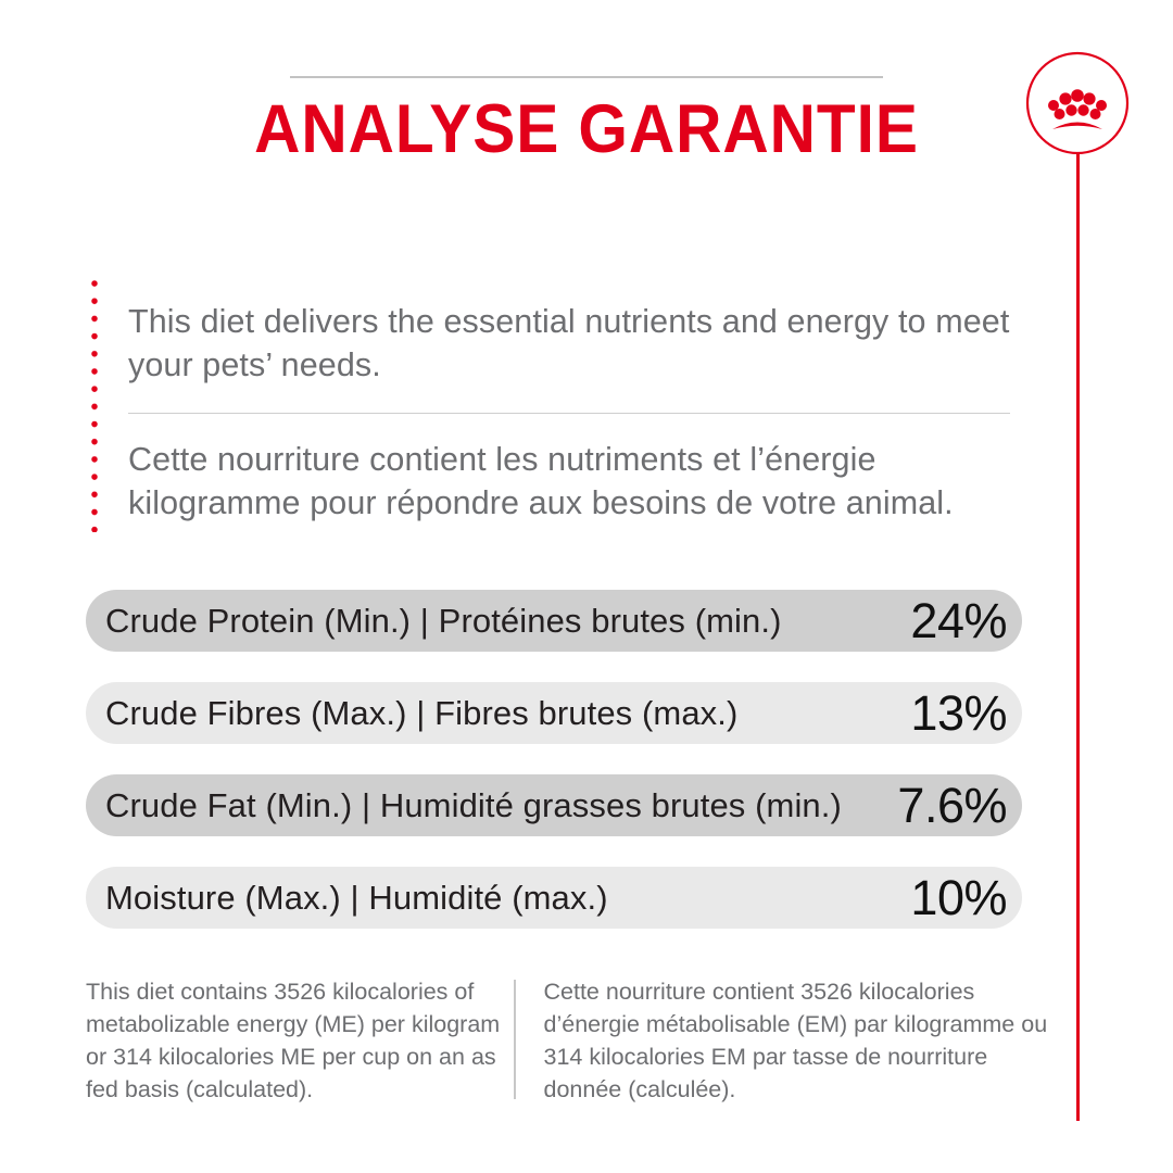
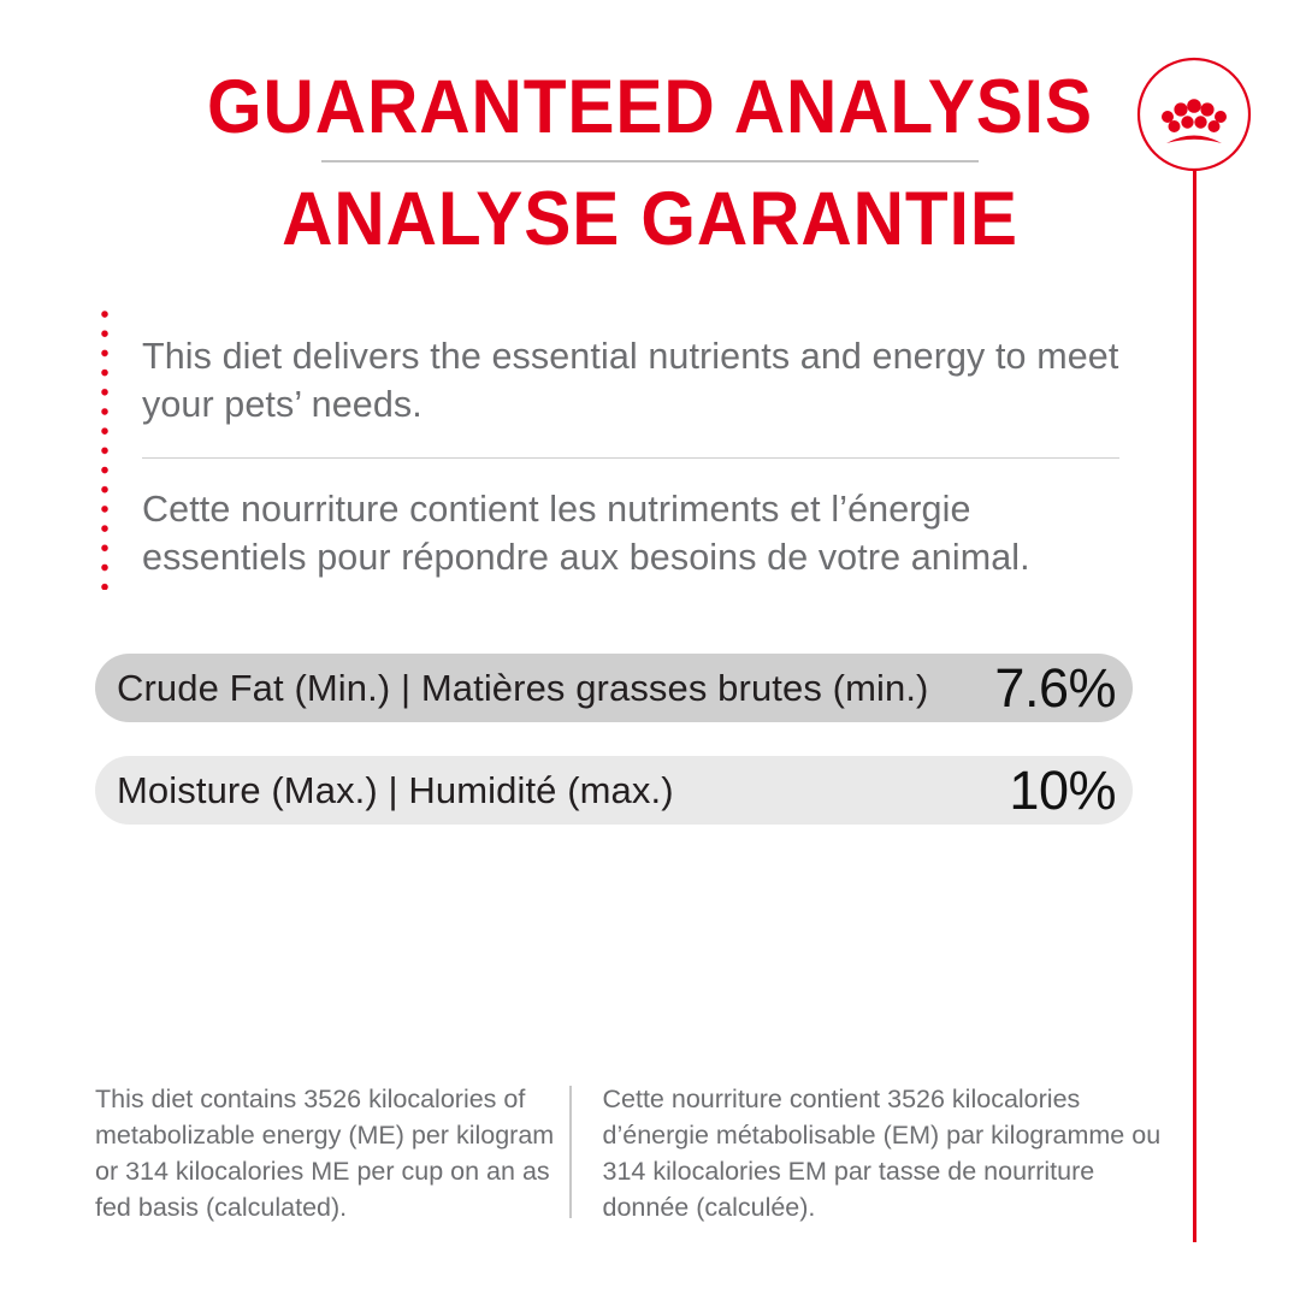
+ GUARANTEED ANALYSIS
  ANALYSE GARANTIE
  This diet delivers the essential nutrients and energy to meet your pets’ needs.
- Cette nourriture contient les nutriments et l’énergie kilogramme pour répondre aux besoins de votre animal.
+ Cette nourriture contient les nutriments et l’énergie essentiels pour répondre aux besoins de votre animal.
- Crude Protein (Min.) | Protéines brutes (min.)
- 24%
- Crude Fibres (Max.) | Fibres brutes (max.)
- 13%
- Crude Fat (Min.) | Humidité grasses brutes (min.)
+ Crude Fat (Min.) | Matières grasses brutes (min.)
  7.6%
  Moisture (Max.) | Humidité (max.)
  10%
  This diet contains 3526 kilocalories of metabolizable energy (ME) per kilogram or 314 kilocalories ME per cup on an as fed basis (calculated).
  Cette nourriture contient 3526 kilocalories d’énergie métabolisable (EM) par kilogramme ou 314 kilocalories EM par tasse de nourriture donnée (calculée).
